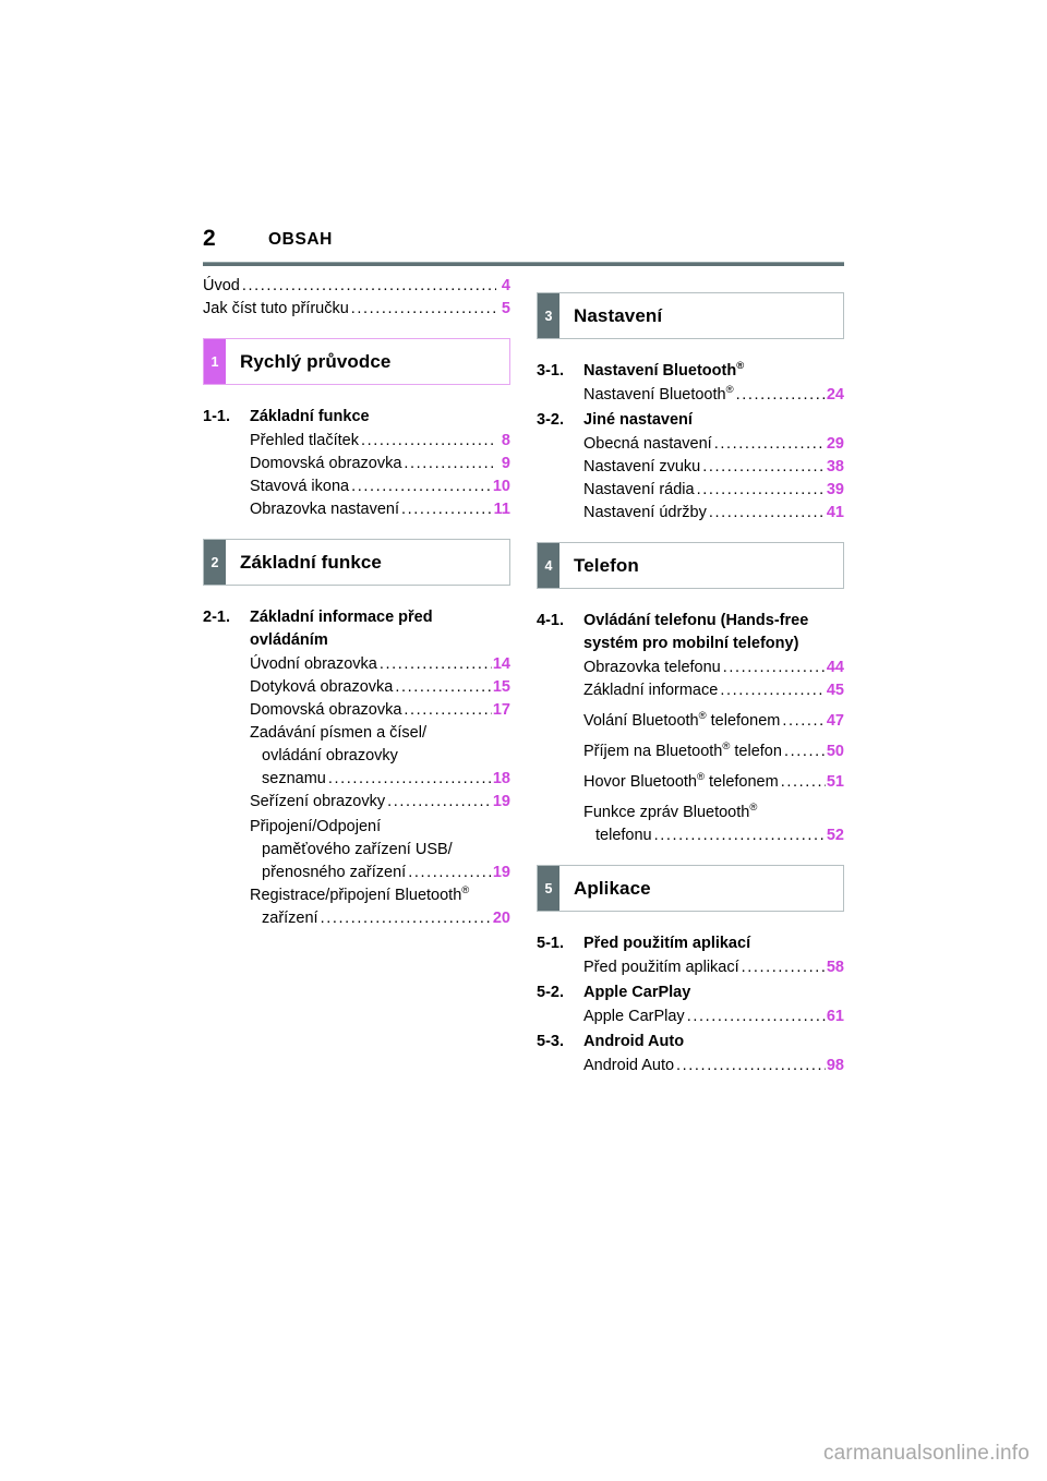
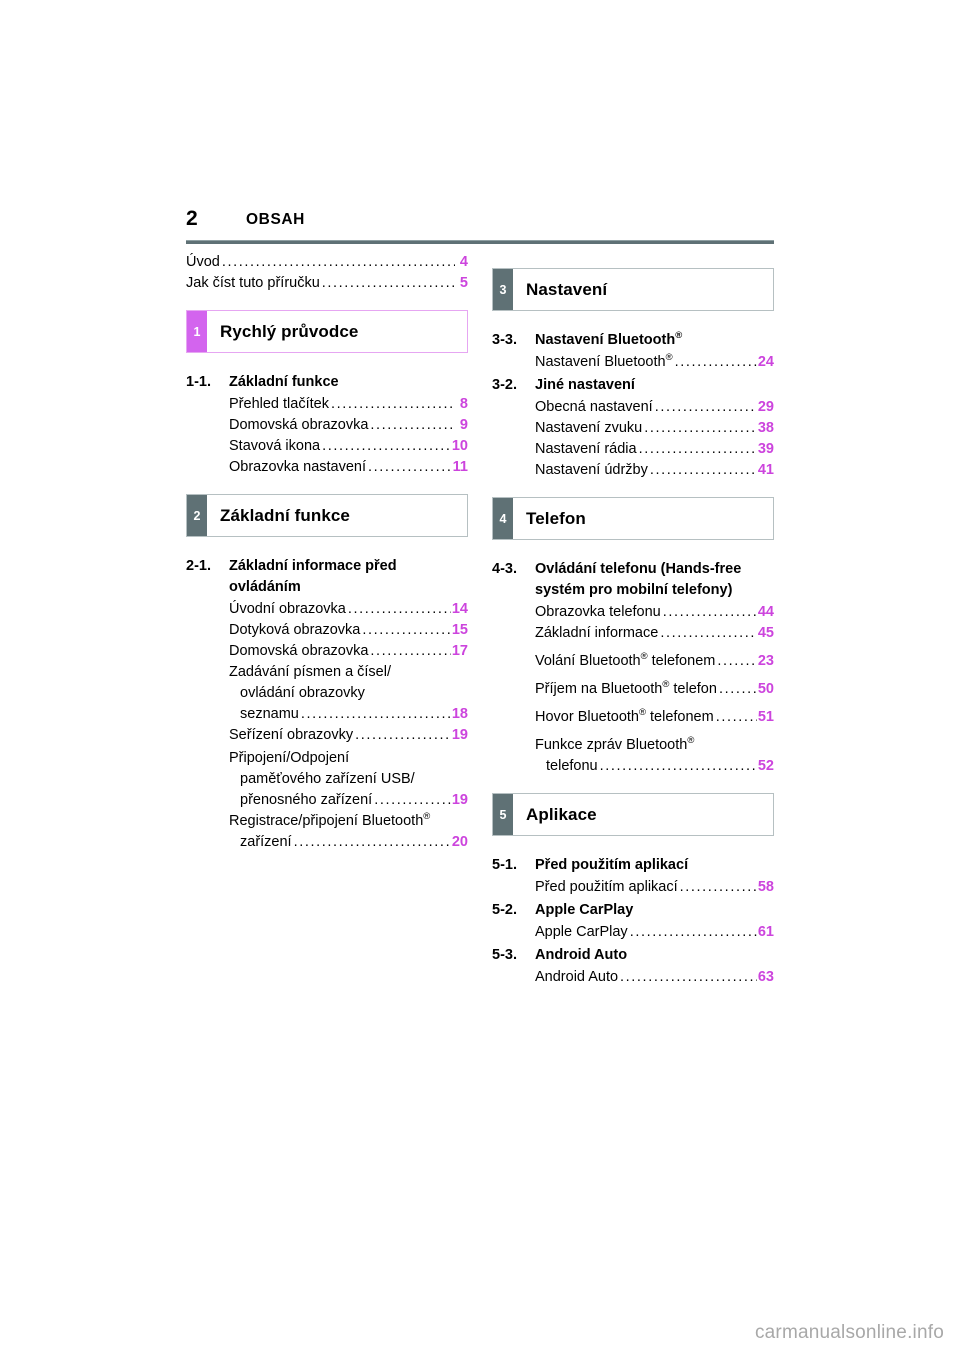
  2
  OBSAH
  Úvod
  4
  Jak číst tuto příručku
  5
  1
  Rychlý průvodce
  1-1.
  Základní funkce
  Přehled tlačítek
  8
  Domovská obrazovka
  9
  Stavová ikona
  10
  Obrazovka nastavení
  11
  2
  Základní funkce
  2-1.
  Základní informace před
  ovládáním
  Úvodní obrazovka
  14
  Dotyková obrazovka
  15
  Domovská obrazovka
  17
  Zadávání písmen a čísel/
  ovládání obrazovky
  seznamu
  18
  Seřízení obrazovky
  19
  Připojení/Odpojení
  paměťového zařízení USB/
  přenosného zařízení
  19
  Registrace/připojení Bluetooth®
  zařízení
  20
  3
  Nastavení
- 3-1.
+ 3-3.
  Nastavení Bluetooth®
  Nastavení Bluetooth®
  24
  3-2.
  Jiné nastavení
  Obecná nastavení
  29
  Nastavení zvuku
  38
  Nastavení rádia
  39
  Nastavení údržby
  41
  4
  Telefon
- 4-1.
+ 4-3.
  Ovládání telefonu (Hands-free
  systém pro mobilní telefony)
  Obrazovka telefonu
  44
  Základní informace
  45
  Volání Bluetooth® telefonem
- 47
+ 23
  Příjem na Bluetooth® telefon
  50
  Hovor Bluetooth® telefonem
  51
  Funkce zpráv Bluetooth®
  telefonu
  52
  5
  Aplikace
  5-1.
  Před použitím aplikací
  Před použitím aplikací
  58
  5-2.
  Apple CarPlay
  Apple CarPlay
  61
  5-3.
  Android Auto
  Android Auto
- 98
+ 63
  carmanualsonline.info
